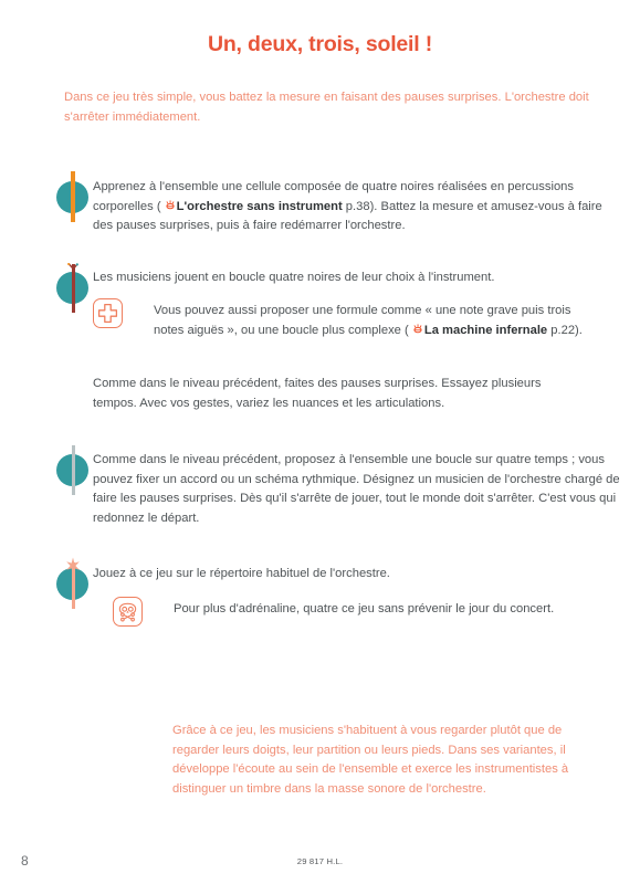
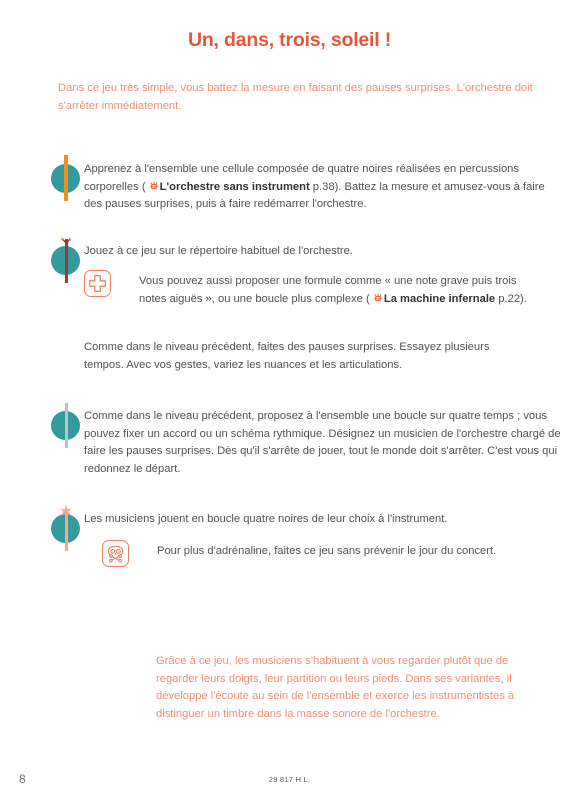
- Un, deux, trois, soleil !
+ Un, dans, trois, soleil !
  Dans ce jeu très simple, vous battez la mesure en faisant des pauses surprises. L'orchestre doit s'arrêter immédiatement.
  Apprenez à l'ensemble une cellule composée de quatre noires réalisées en percussions corporelles ( L'orchestre sans instrument p.38). Battez la mesure et amusez-vous à faire des pauses surprises, puis à faire redémarrer l'orchestre.
- Les musiciens jouent en boucle quatre noires de leur choix à l'instrument.
+ Jouez à ce jeu sur le répertoire habituel de l'orchestre.
  Vous pouvez aussi proposer une formule comme « une note grave puis trois notes aiguës », ou une boucle plus complexe ( La machine infernale p.22).
  Comme dans le niveau précédent, faites des pauses surprises. Essayez plusieurs tempos. Avec vos gestes, variez les nuances et les articulations.
  Comme dans le niveau précédent, proposez à l'ensemble une boucle sur quatre temps ; vous pouvez fixer un accord ou un schéma rythmique. Désignez un musicien de l'orchestre chargé de faire les pauses surprises. Dès qu'il s'arrête de jouer, tout le monde doit s'arrêter. C'est vous qui redonnez le départ.
- Jouez à ce jeu sur le répertoire habituel de l'orchestre.
+ Les musiciens jouent en boucle quatre noires de leur choix à l'instrument.
- Pour plus d'adrénaline, quatre ce jeu sans prévenir le jour du concert.
+ Pour plus d'adrénaline, faites ce jeu sans prévenir le jour du concert.
  Grâce à ce jeu, les musiciens s'habituent à vous regarder plutôt que de regarder leurs doigts, leur partition ou leurs pieds. Dans ses variantes, il développe l'écoute au sein de l'ensemble et exerce les instrumentistes à distinguer un timbre dans la masse sonore de l'orchestre.
  8
  29 817 H.L.
